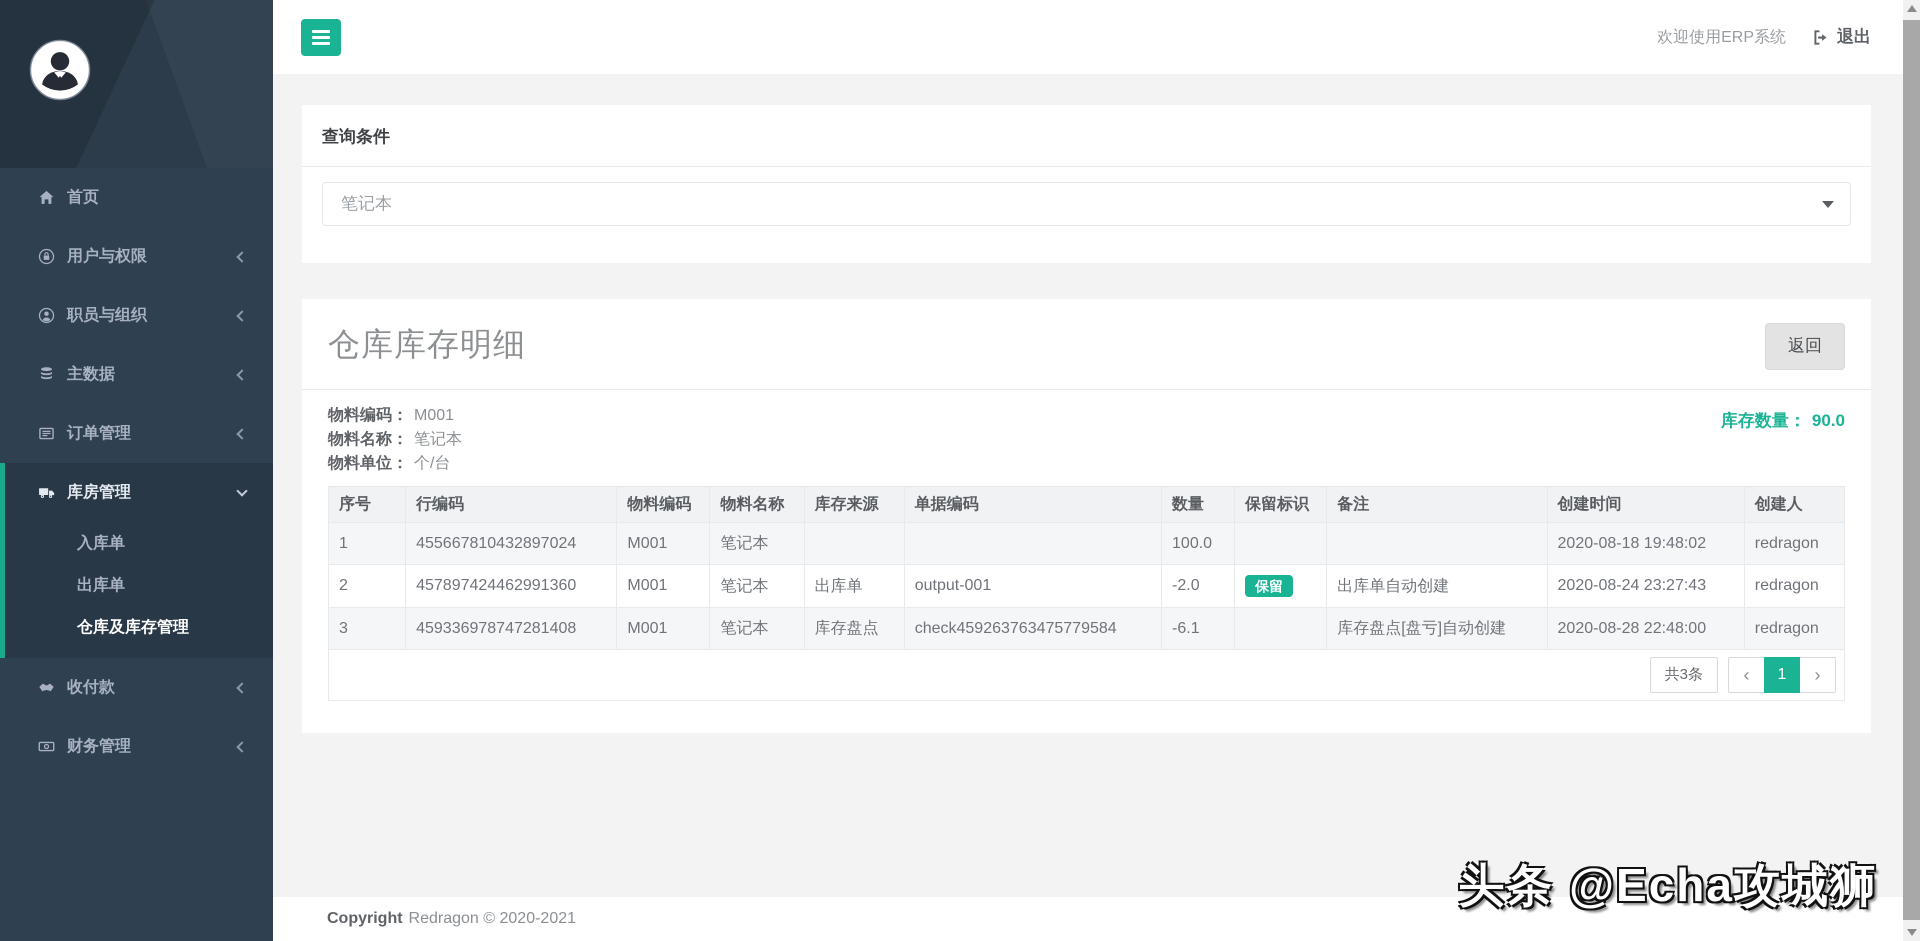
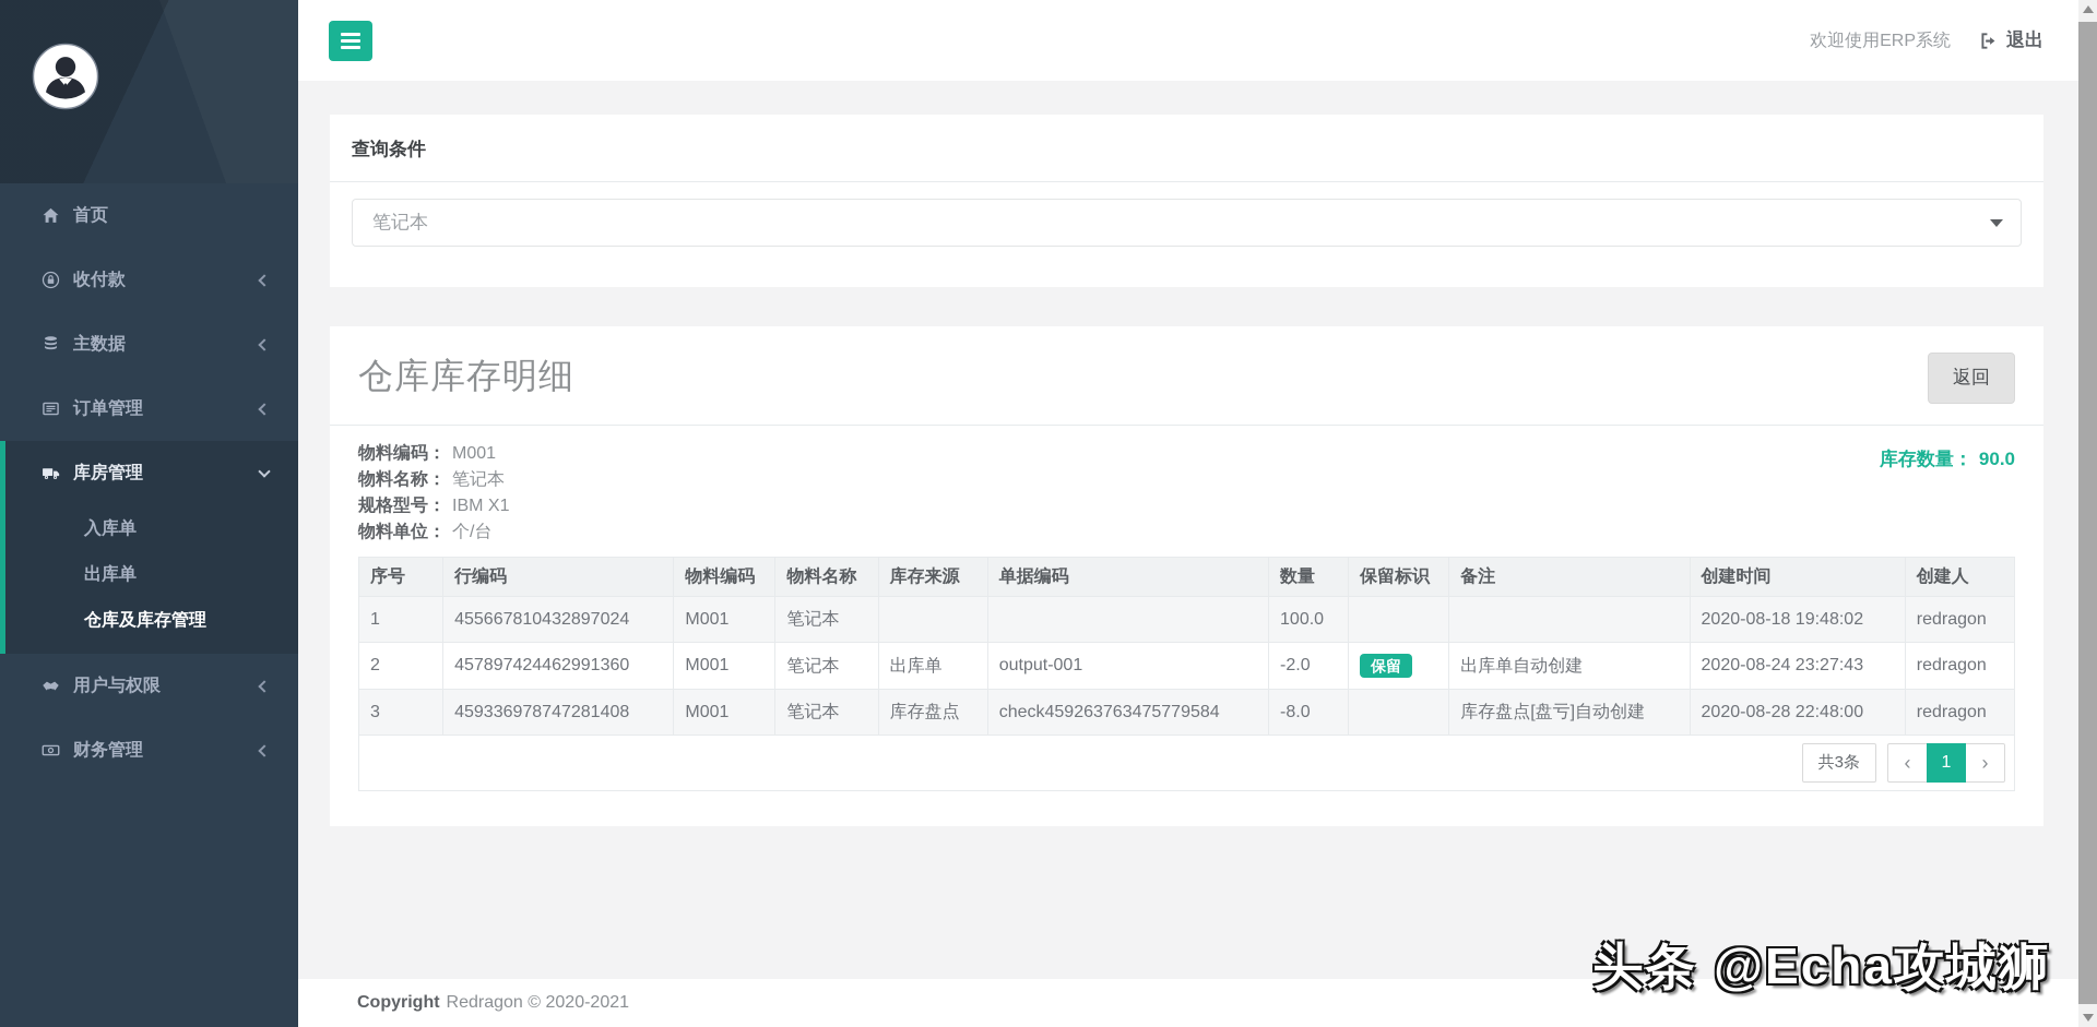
  首页
- 用户与权限
+ 收付款
- 职员与组织
  主数据
  订单管理
  库房管理
  入库单
  出库单
  仓库及库存管理
- 收付款
+ 用户与权限
  财务管理
  欢迎使用ERP系统
  退出
  查询条件
  笔记本
  仓库库存明细
  返回
  物料编码： M001
  物料名称： 笔记本
+ 规格型号： IBM X1
  物料单位： 个/台
  库存数量： 90.0
  序号	行编码	物料编码	物料名称	库存来源	单据编码	数量	保留标识	备注	创建时间	创建人
  1	455667810432897024	M001	笔记本			100.0			2020-08-18 19:48:02	redragon
  2	457897424462991360	M001	笔记本	出库单	output-001	-2.0	保留	出库单自动创建	2020-08-24 23:27:43	redragon
- 3	459336978747281408	M001	笔记本	库存盘点	check459263763475779584	-6.1		库存盘点[盘亏]自动创建	2020-08-28 22:48:00	redragon
+ 3	459336978747281408	M001	笔记本	库存盘点	check459263763475779584	-8.0		库存盘点[盘亏]自动创建	2020-08-28 22:48:00	redragon
  共3条
  ‹
  1
  ›
  Copyright
  Redragon © 2020-2021
  头条 @Echa攻城狮
